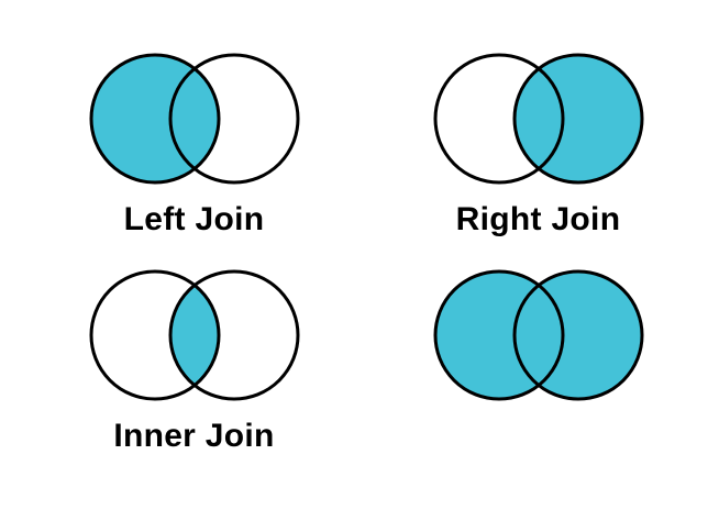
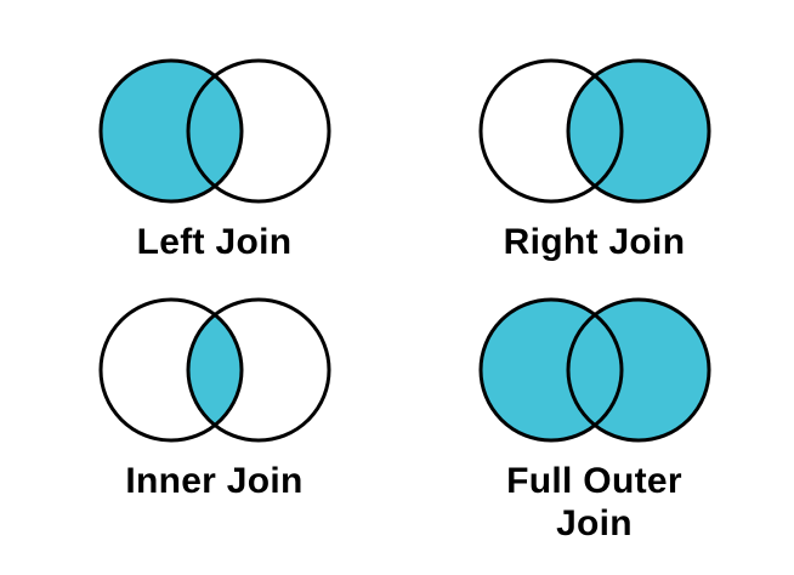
  Left Join
  Right Join
  Inner Join
+ Full Outer Join
